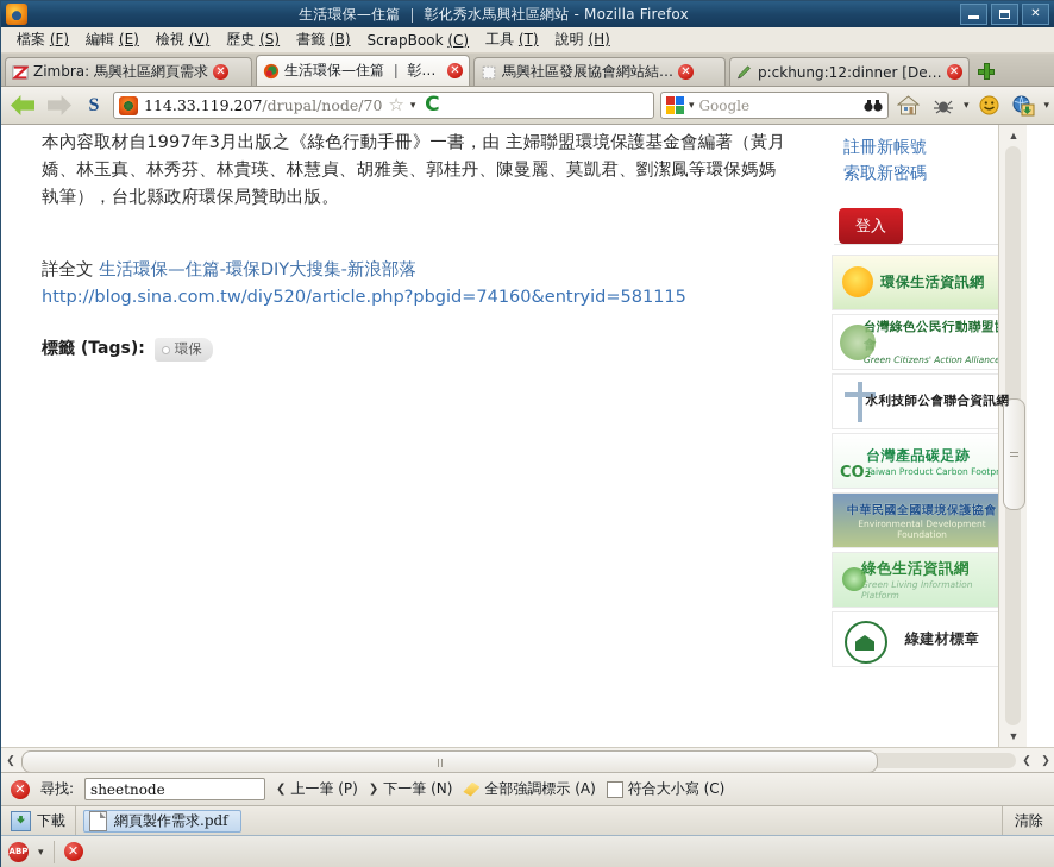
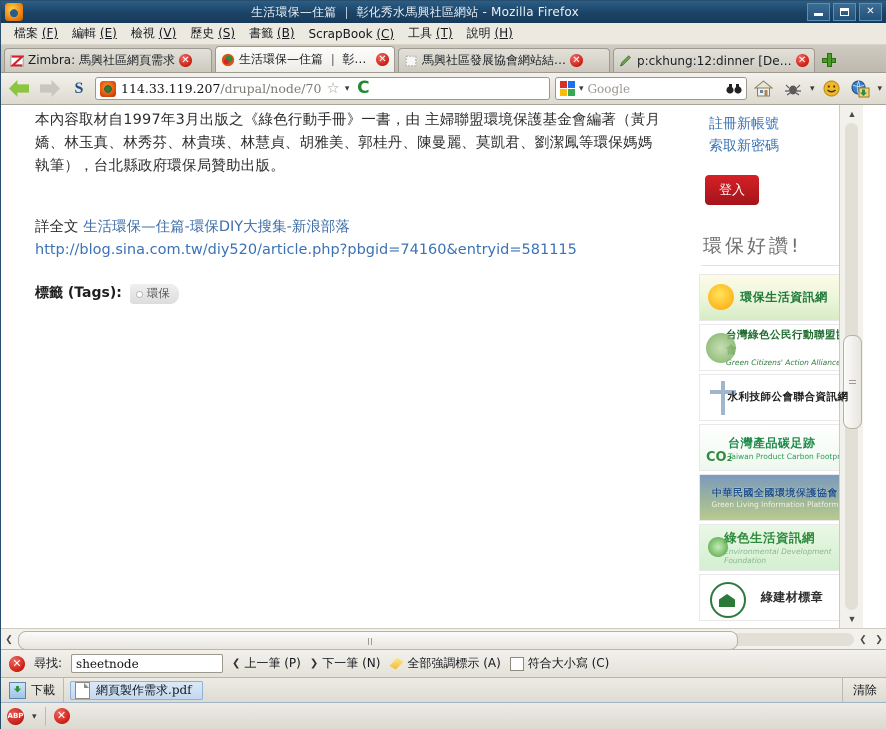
  生活環保—住篇 ｜ 彰化秀水馬興社區網站 - Mozilla Firefox
  ✕
  檔案 (F)
  編輯 (E)
  檢視 (V)
  歷史 (S)
  書籤 (B)
  ScrapBook (C)
  工具 (T)
  說明 (H)
  Zimbra: 馬興社區網頁需求
  ✕
  生活環保—住篇 ｜ 彰化
  ✕
  馬興社區發展協會網站結…
  ✕
  p:ckhung:12:dinner [De…
  ✕
  S
  114.33.119.207/drupal/node/70
  ☆
  ▾
  C
  ▾
  Google
  ▾
  ▾
  本內容取材自1997年3月出版之《綠色行動手冊》一書，由 主婦聯盟環境保護基金會編著（黃月嬌、林玉真、林秀芬、林貴瑛、林慧貞、胡雅美、郭桂丹、陳曼麗、莫凱君、劉潔鳳等環保媽媽執筆），台北縣政府環保局贊助出版。
  詳全文 生活環保—住篇-環保DIY大搜集-新浪部落 http://blog.sina.com.tw/diy520/article.php?pbgid=74160&entryid=581115
  標籤 (Tags):
  環保
  註冊新帳號
  索取新密碼
  登入
+ 環保好讚!
  環保生活資訊網
  台灣綠色公民行動聯盟會
  Green Citizens' Action Allianc
  水利技師公會聯合資訊網
  CO₂
  台灣產品碳足跡
  Taiwan Product Carbon Footp
  中華民國全國環境保護協會
- Environmental Development Foundation
+ Green Living Information Platform
  綠色生活資訊網
- Green Living Information Platform
+ Environmental Development Foundation
  綠建材標章
  ▲
  ▼
  ❮
  ❮
  ❯
  ✕
  尋找:
  sheetnode
  ❮
  上一筆 (P)
  ❯
  下一筆 (N)
  全部強調標示 (A)
  符合大小寫 (C)
  下載
  網頁製作需求.pdf
  清除
  ABP
  ▾
  ✕
